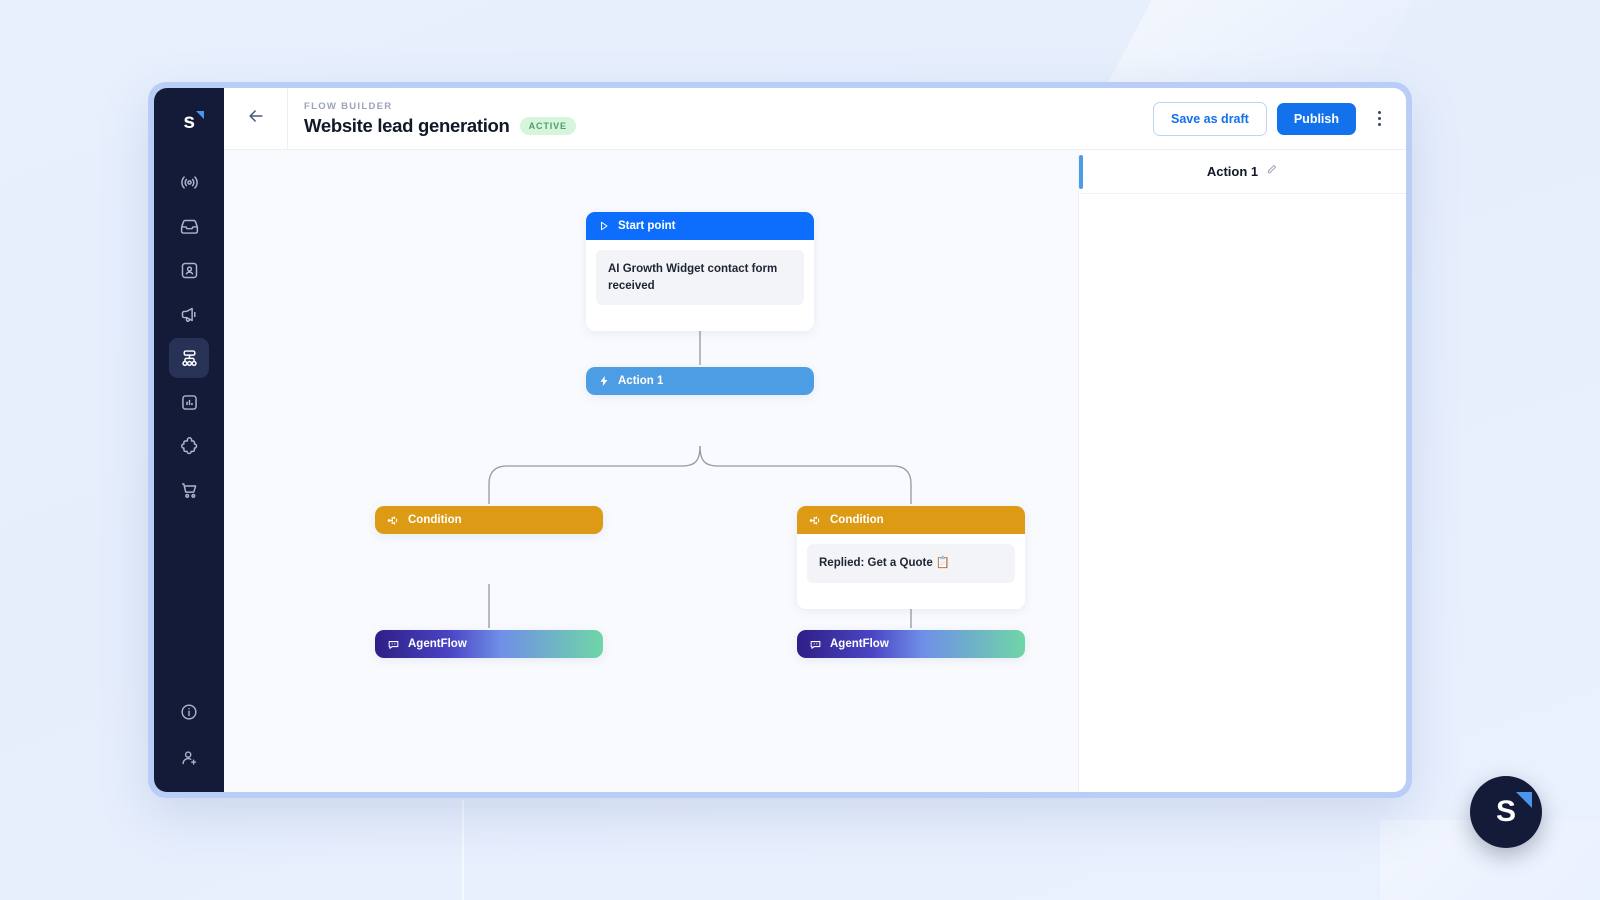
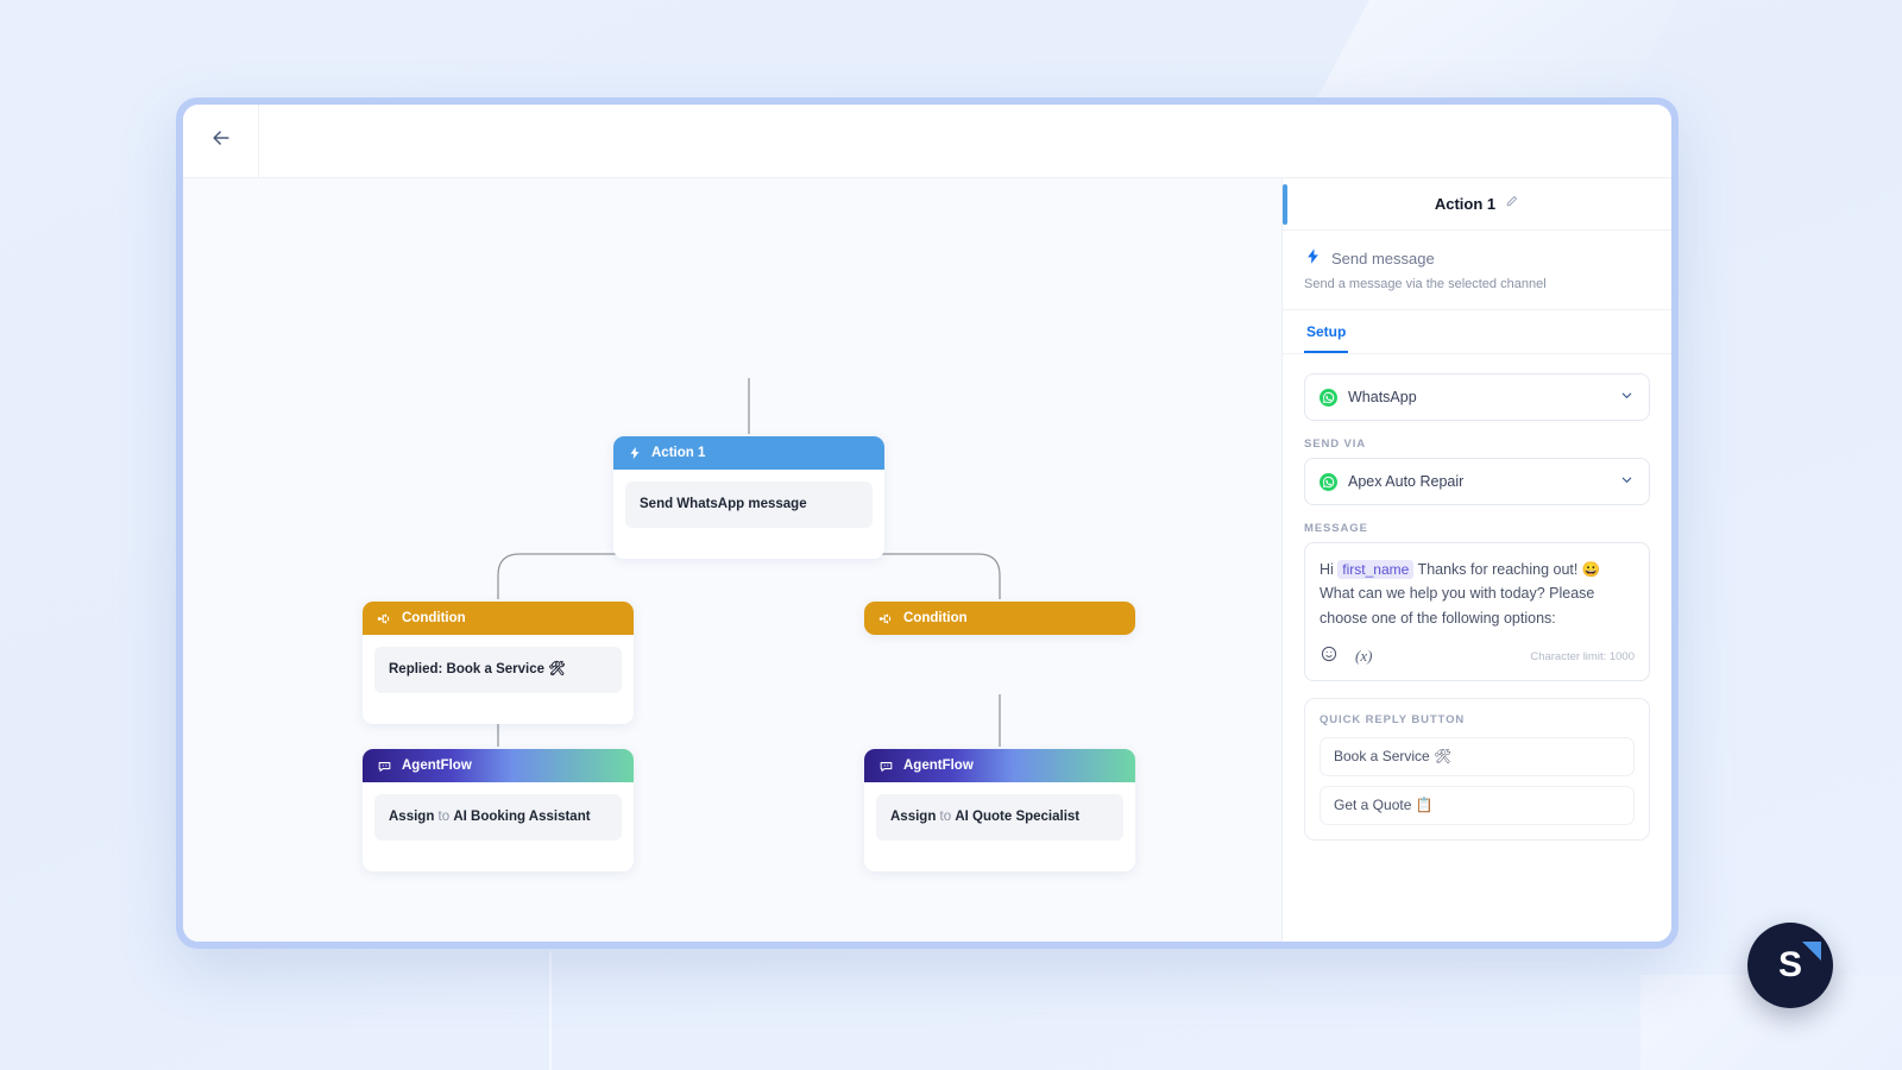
- s
- FLOW BUILDER
- Website lead generation
- ACTIVE
- Save as draft
- Publish
- Start point
- AI Growth Widget contact form received
  Action 1
+ Send WhatsApp message
  Condition
+ Replied: Book a Service 🛠
  Condition
- Replied: Get a Quote 📋
  AgentFlow
+ Assign to AI Booking Assistant
  AgentFlow
+ Assign to AI Quote Specialist
  Action 1
+ Send message
+ Send a message via the selected channel
+ Setup
+ WhatsApp
+ SEND VIA
+ Apex Auto Repair
+ MESSAGE
+ Hi first_name Thanks for reaching out! 😀 What can we help you with today? Please choose one of the following options:
+ (x)
+ Character limit: 1000
+ QUICK REPLY BUTTON
+ Book a Service 🛠
+ Get a Quote 📋
  S
